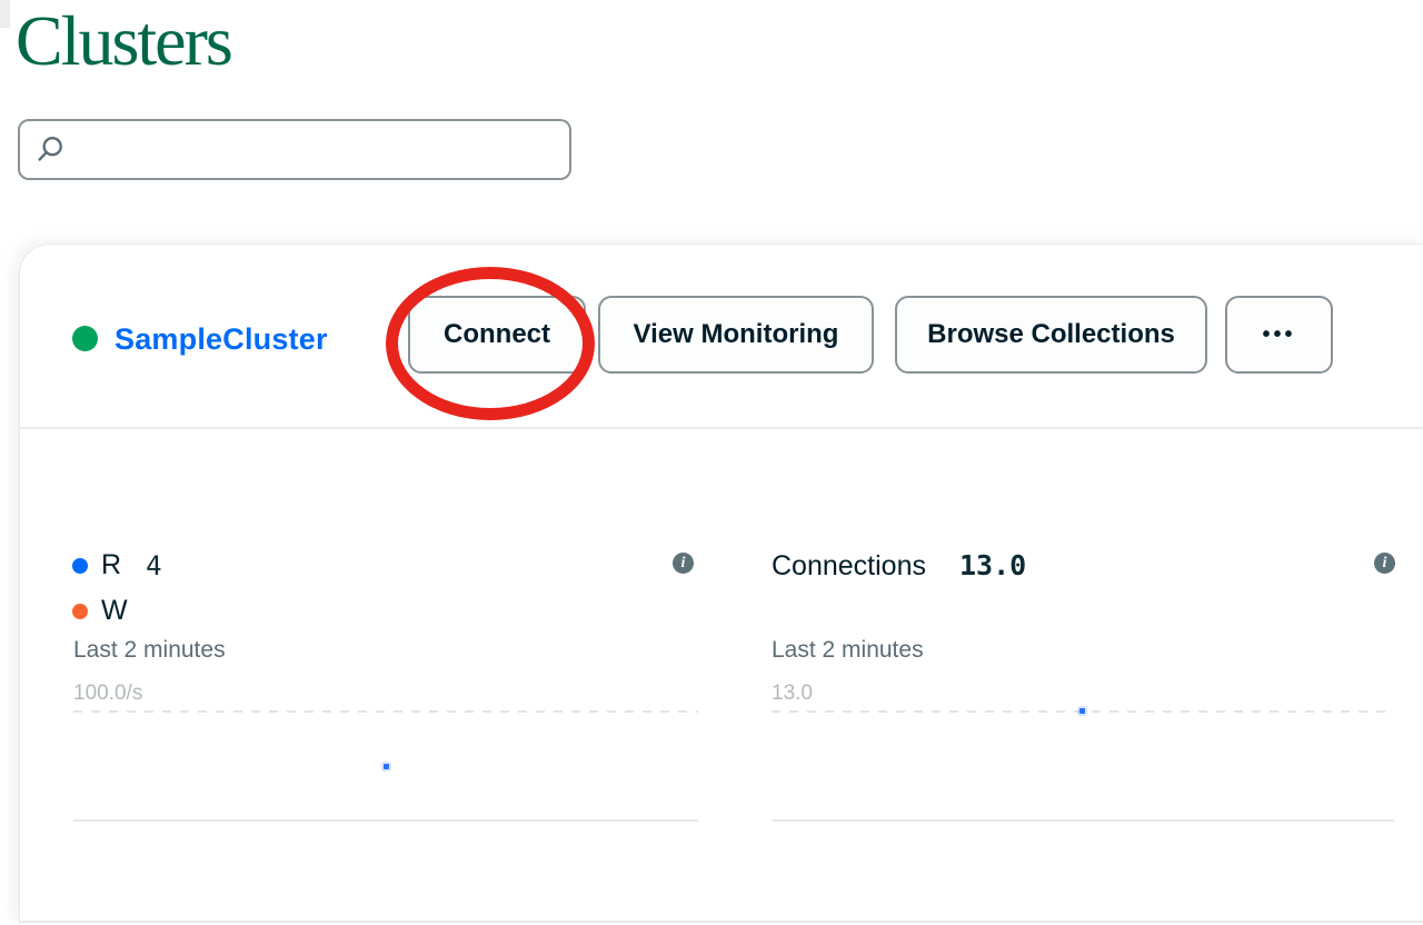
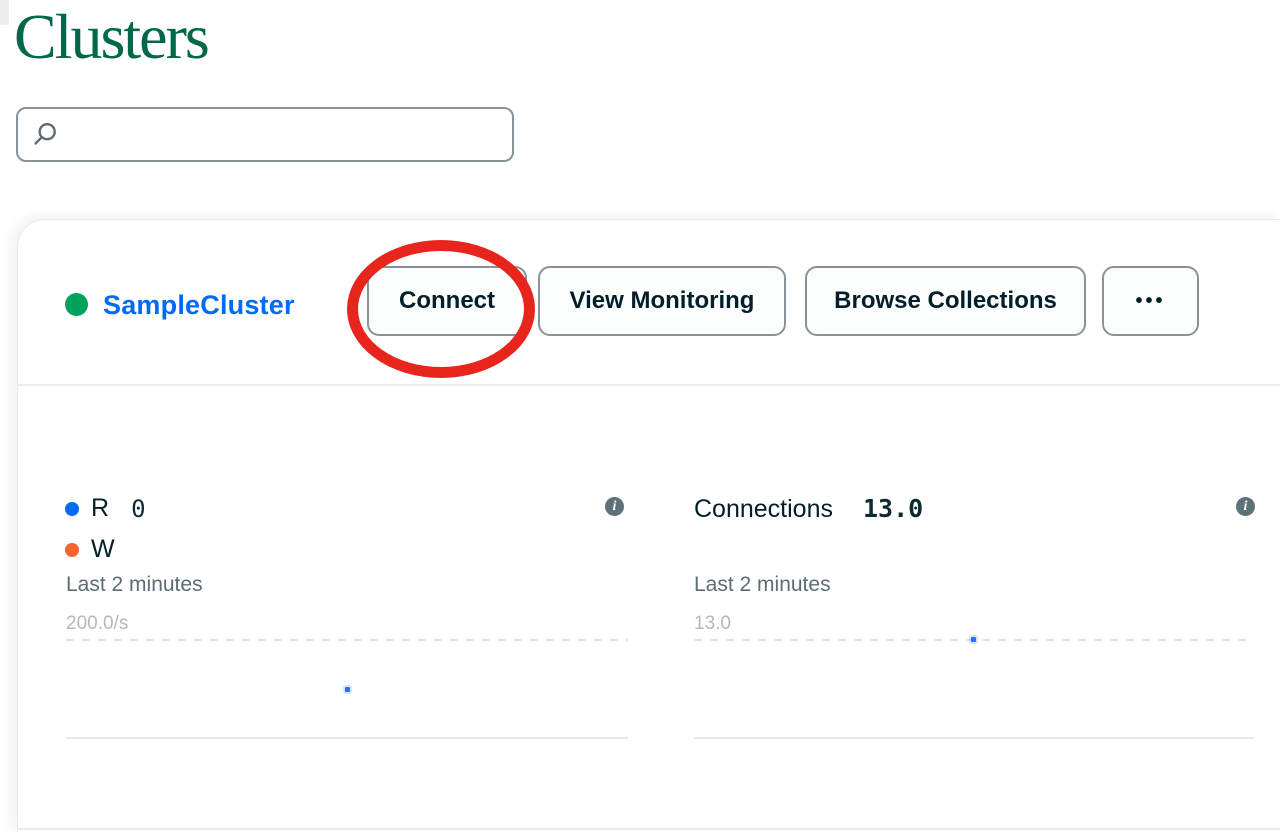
  Clusters
  SampleCluster
  Connect
  View Monitoring
  Browse Collections
  •••
  R
- 4
+ 0
  W
  i
  Last 2 minutes
- 100.0/s
+ 200.0/s
  Connections
  13.0
  i
  Last 2 minutes
  13.0
